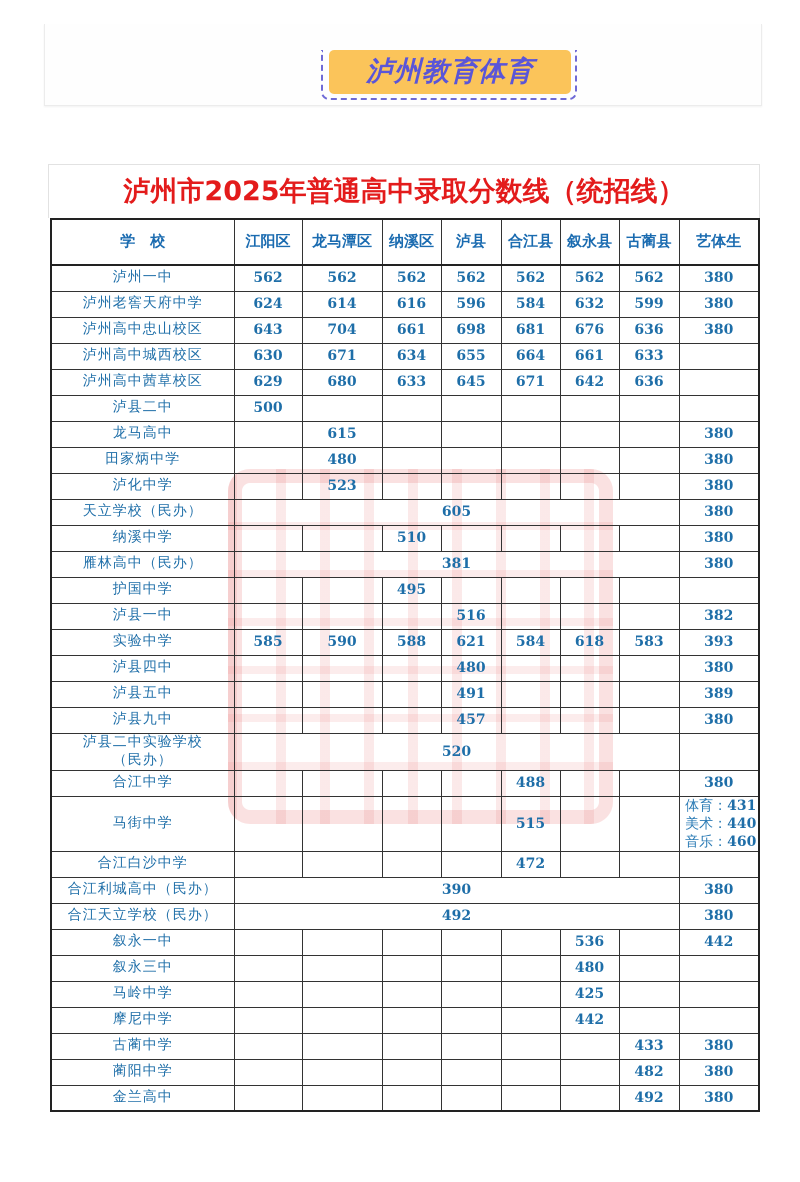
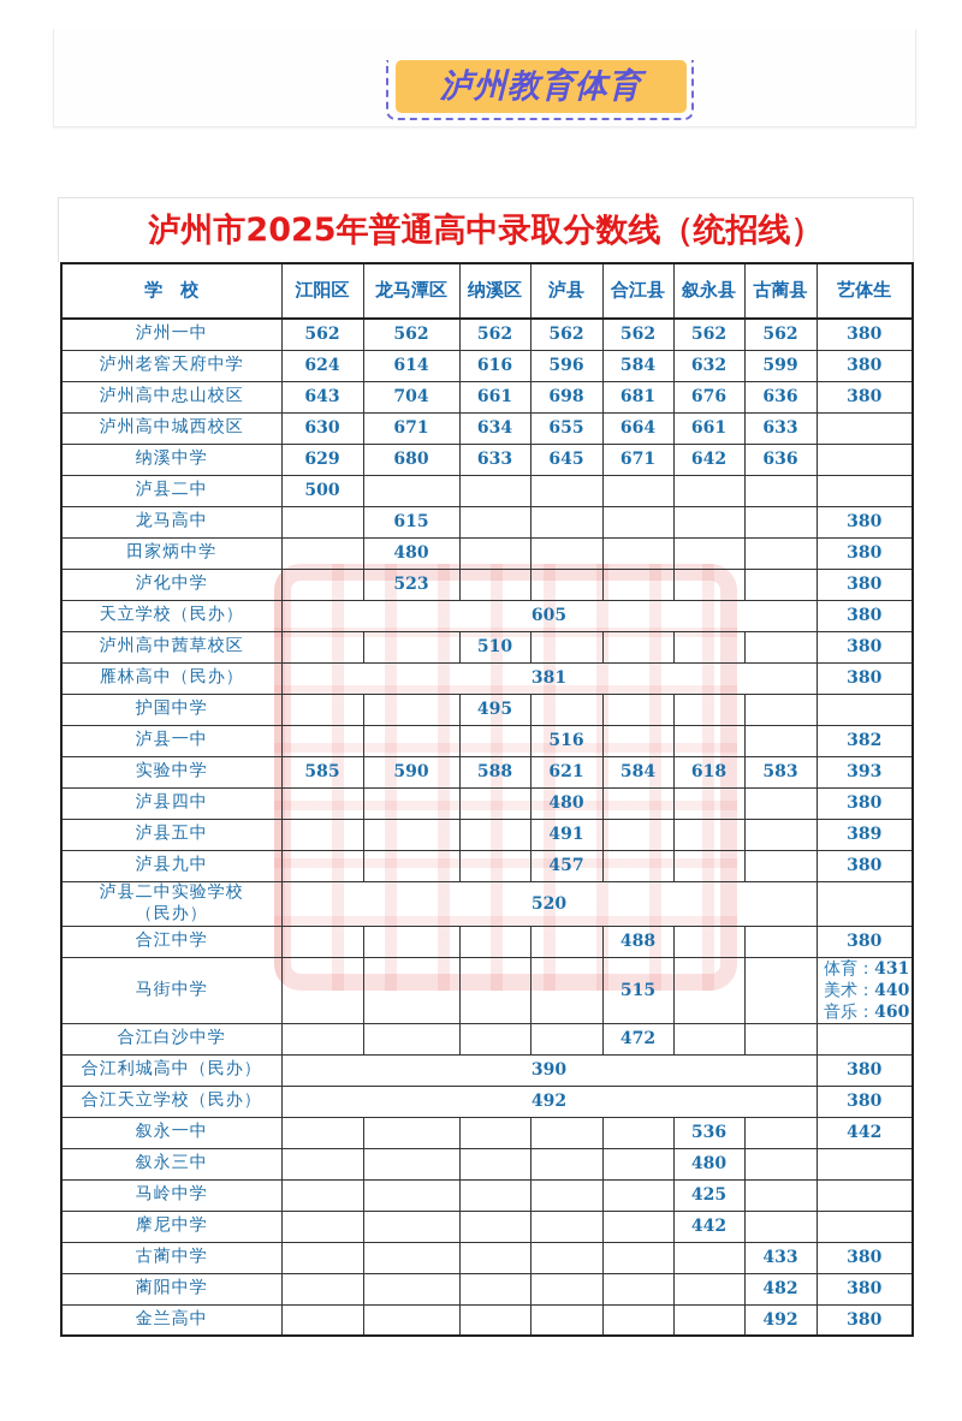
  泸州教育体育
  泸州市2025年普通高中录取分数线（统招线）
  学 校	江阳区	龙马潭区	纳溪区	泸县	合江县	叙永县	古蔺县	艺体生
  泸州一中	562	562	562	562	562	562	562	380
  泸州老窖天府中学	624	614	616	596	584	632	599	380
  泸州高中忠山校区	643	704	661	698	681	676	636	380
  泸州高中城西校区	630	671	634	655	664	661	633
- 泸州高中茜草校区	629	680	633	645	671	642	636
+ 纳溪中学	629	680	633	645	671	642	636
  泸县二中	500
  龙马高中		615						380
  田家炳中学		480						380
  泸化中学		523						380
  天立学校（民办）	605	380
- 纳溪中学			510					380
+ 泸州高中茜草校区			510					380
  雁林高中（民办）	381	380
  护国中学			495
  泸县一中				516				382
  实验中学	585	590	588	621	584	618	583	393
  泸县四中				480				380
  泸县五中				491				389
  泸县九中				457				380
  泸县二中实验学校（民办）	520
  合江中学					488			380
  马街中学					515			体育：431美术：440音乐：460
  合江白沙中学					472
  合江利城高中（民办）	390	380
  合江天立学校（民办）	492	380
  叙永一中						536		442
  叙永三中						480
  马岭中学						425
  摩尼中学						442
  古蔺中学							433	380
  蔺阳中学							482	380
  金兰高中							492	380
